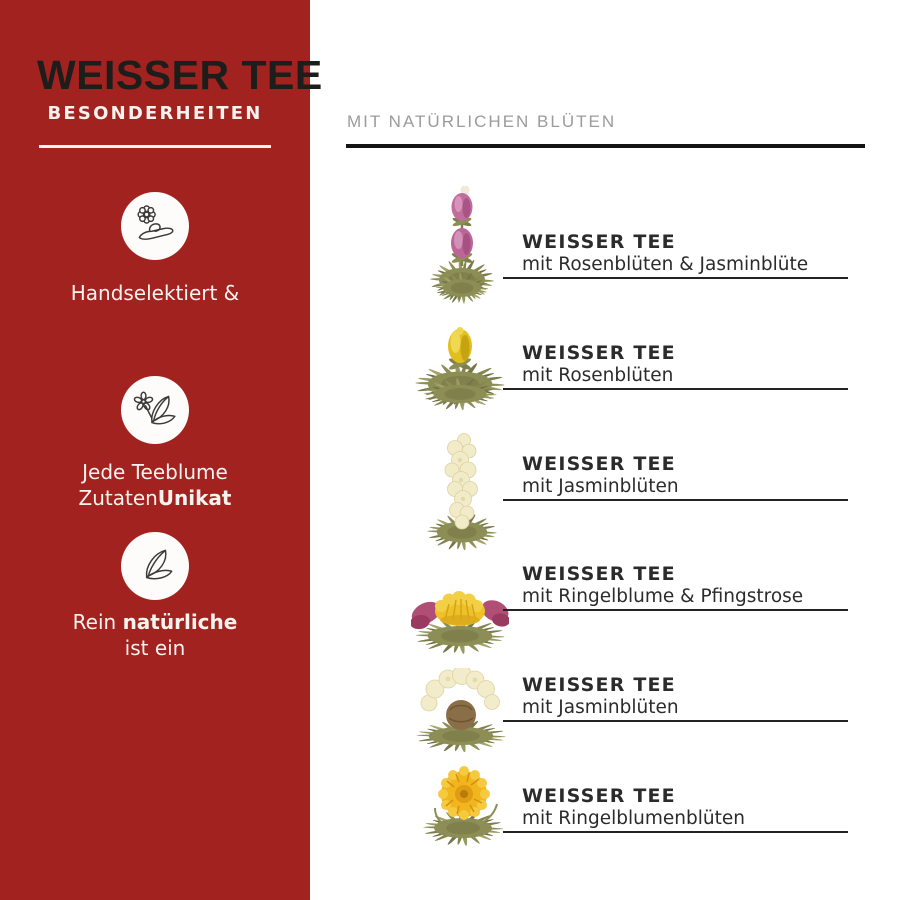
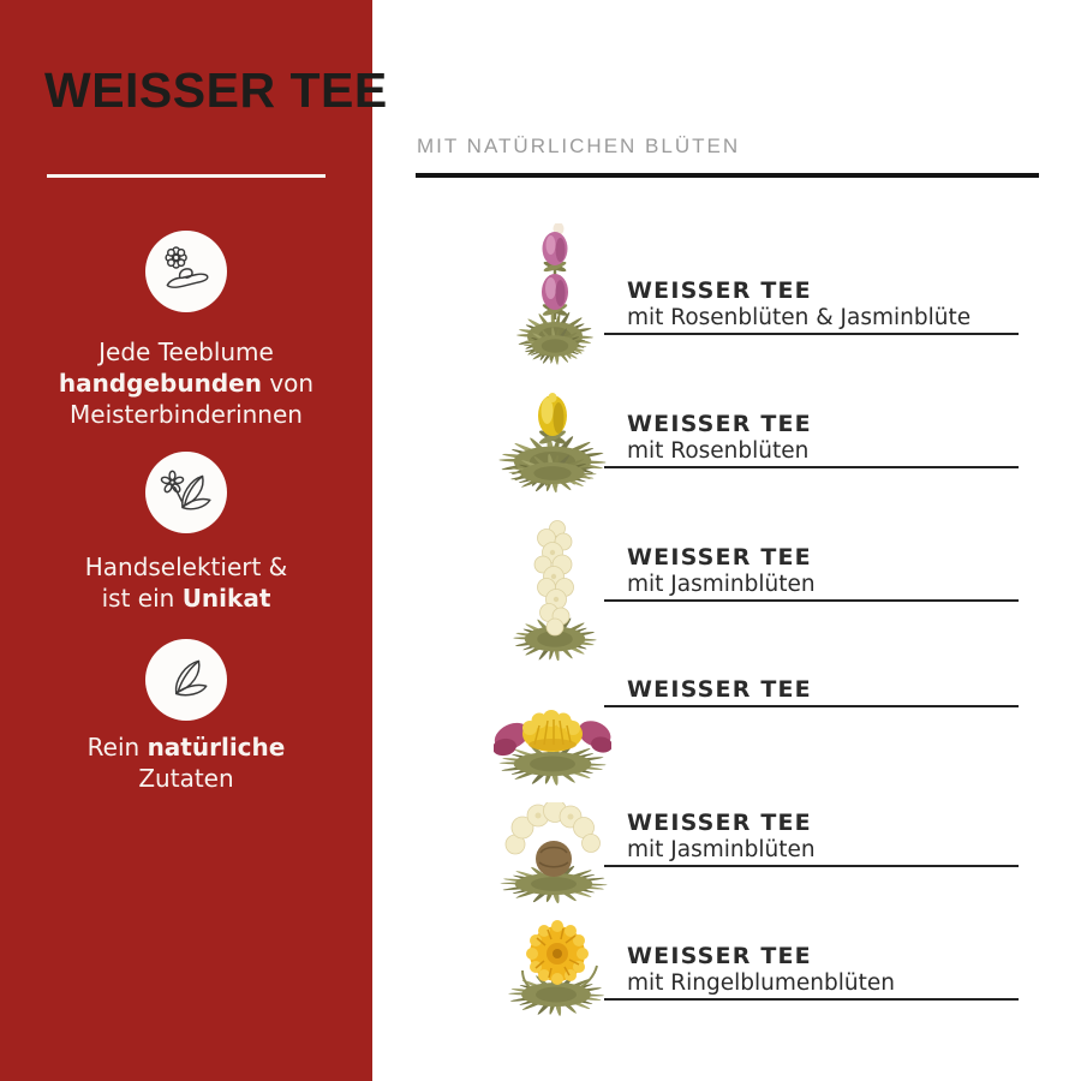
- BESONDERHEITEN
- Handselektiert &
+ Jede Teeblume
+ handgebunden von
+ Meisterbinderinnen
- Jede Teeblume
+ Handselektiert &
- ZutatenUnikat
+ ist ein Unikat
  Rein natürliche
- ist ein
+ Zutaten
  WEISSER TEE
  MIT NATÜRLICHEN BLÜTEN
  WEISSER TEE
  mit Rosenblüten & Jasminblüte
  WEISSER TEE
  mit Rosenblüten
  WEISSER TEE
  mit Jasminblüten
  WEISSER TEE
- mit Ringelblume & Pfingstrose
  WEISSER TEE
  mit Jasminblüten
  WEISSER TEE
  mit Ringelblumenblüten
